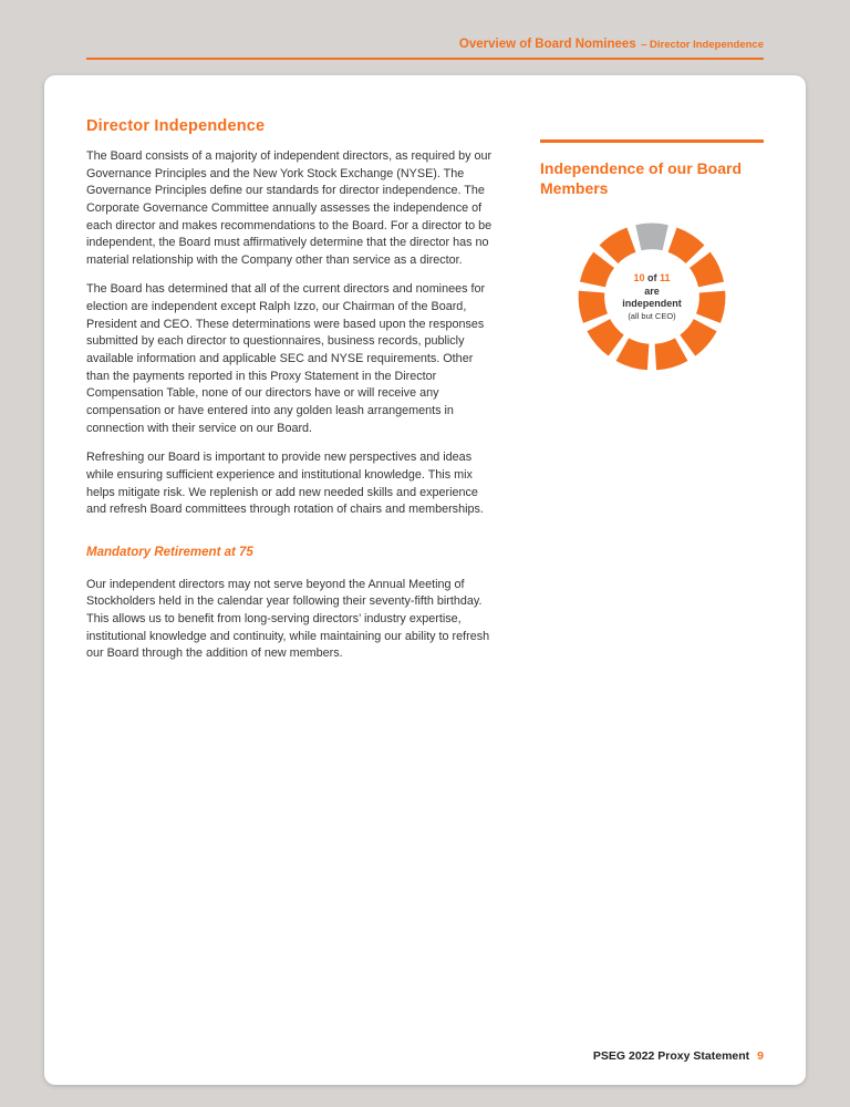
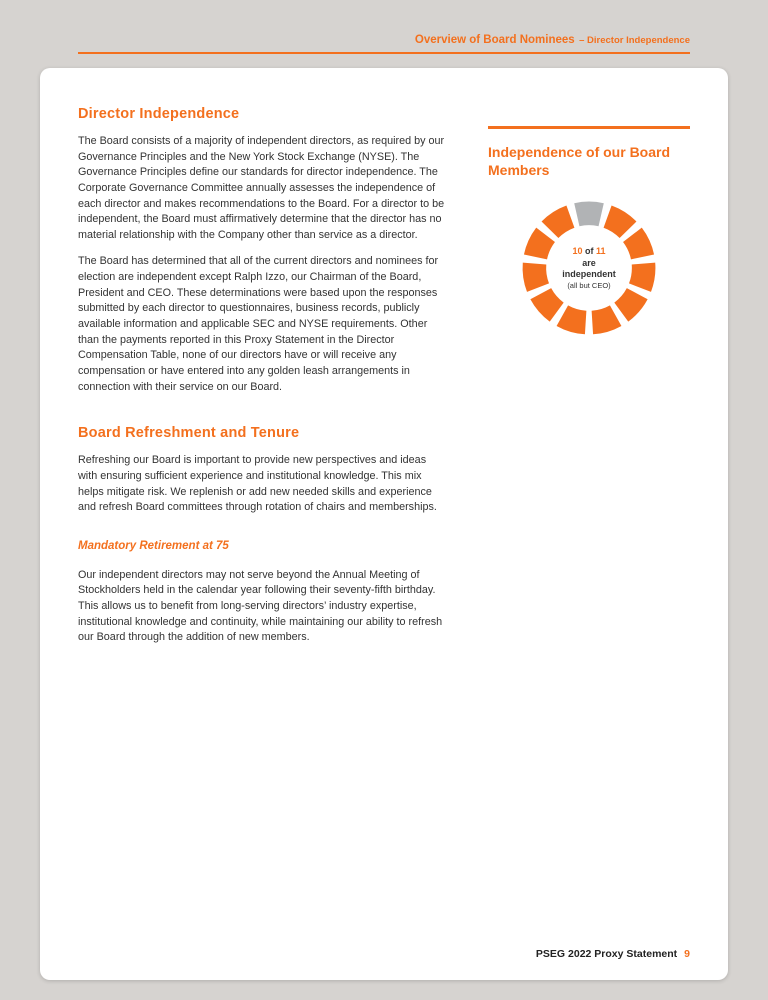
  Overview of Board Nominees – Director Independence
  Director Independence
  The Board consists of a majority of independent directors, as required by our Governance Principles and the New York Stock Exchange (NYSE). The Governance Principles define our standards for director independence. The Corporate Governance Committee annually assesses the independence of each director and makes recommendations to the Board. For a director to be independent, the Board must affirmatively determine that the director has no material relationship with the Company other than service as a director.
  The Board has determined that all of the current directors and nominees for election are independent except Ralph Izzo, our Chairman of the Board, President and CEO. These determinations were based upon the responses submitted by each director to questionnaires, business records, publicly available information and applicable SEC and NYSE requirements. Other than the payments reported in this Proxy Statement in the Director Compensation Table, none of our directors have or will receive any compensation or have entered into any golden leash arrangements in connection with their service on our Board.
+ Board Refreshment and Tenure
- Refreshing our Board is important to provide new perspectives and ideas while ensuring sufficient experience and institutional knowledge. This mix helps mitigate risk. We replenish or add new needed skills and experience and refresh Board committees through rotation of chairs and memberships.
+ Refreshing our Board is important to provide new perspectives and ideas with ensuring sufficient experience and institutional knowledge. This mix helps mitigate risk. We replenish or add new needed skills and experience and refresh Board committees through rotation of chairs and memberships.
  Mandatory Retirement at 75
  Our independent directors may not serve beyond the Annual Meeting of Stockholders held in the calendar year following their seventy-fifth birthday. This allows us to benefit from long-serving directors’ industry expertise, institutional knowledge and continuity, while maintaining our ability to refresh our Board through the addition of new members.
  Independence of our Board Members
  10 of 11
  are
  independent
  (all but CEO)
  PSEG 2022 Proxy Statement 9
